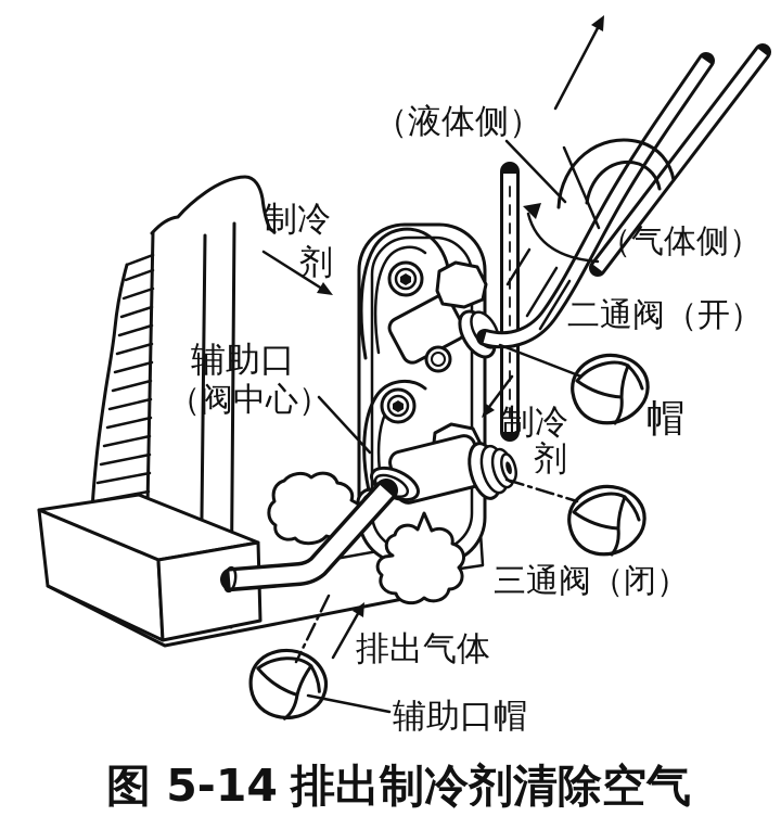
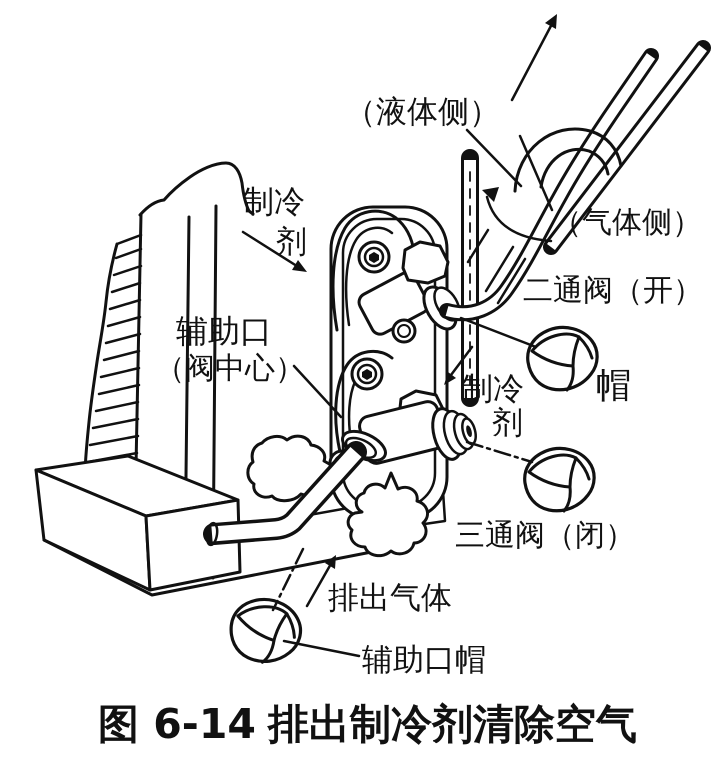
  （液体侧）
  （气体侧）
  制冷
  剂
  二通阀（开）
  辅助口
  （阀中心）
  帽
  制冷
  剂
  三通阀（闭）
  排出气体
  辅助口帽
- 图 5-14 排出制冷剂清除空气
+ 图 6-14 排出制冷剂清除空气
